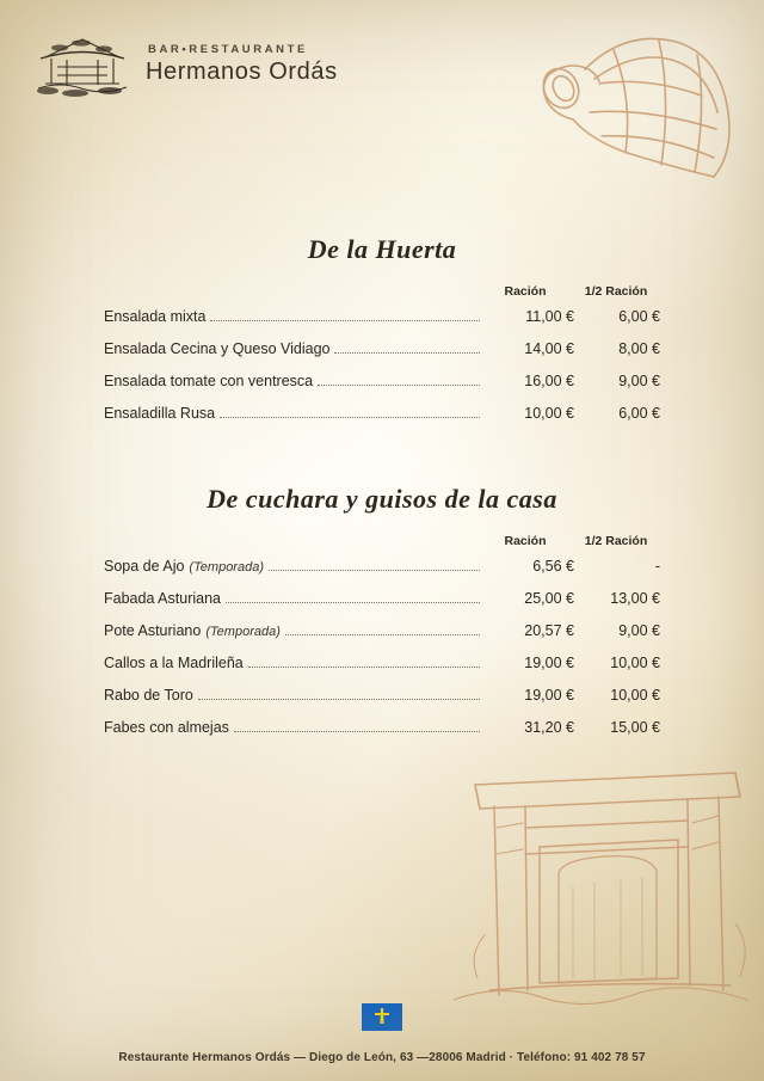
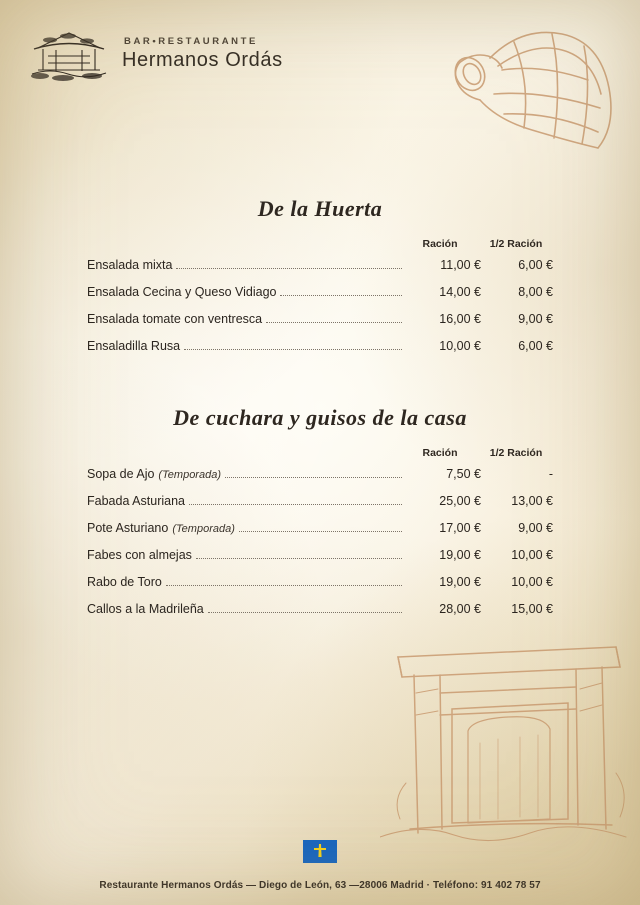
  BAR•RESTAURANTE
  Hermanos Ordás
  De la Huerta
  Ración
  1/2 Ración
  Ensalada mixta
  11,00 €
  6,00 €
  Ensalada Cecina y Queso Vidiago
  14,00 €
  8,00 €
  Ensalada tomate con ventresca
  16,00 €
  9,00 €
  Ensaladilla Rusa
  10,00 €
  6,00 €
  De cuchara y guisos de la casa
  Ración
  1/2 Ración
  Sopa de Ajo (Temporada)
- 6,56 €
+ 7,50 €
  -
  Fabada Asturiana
  25,00 €
  13,00 €
  Pote Asturiano (Temporada)
- 20,57 €
+ 17,00 €
  9,00 €
- Callos a la Madrileña
+ Fabes con almejas
  19,00 €
  10,00 €
  Rabo de Toro
  19,00 €
  10,00 €
- Fabes con almejas
+ Callos a la Madrileña
- 31,20 €
+ 28,00 €
  15,00 €
  Restaurante Hermanos Ordás — Diego de León, 63 —28006 Madrid · Teléfono: 91 402 78 57
